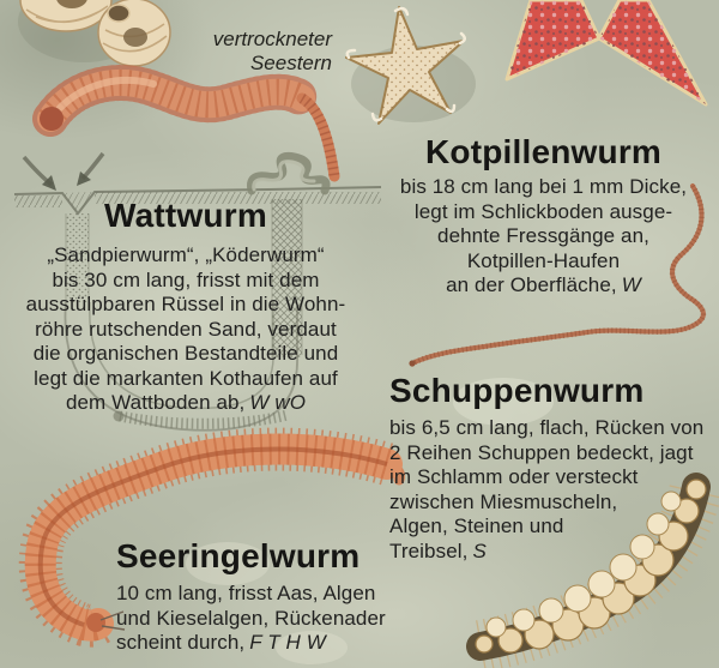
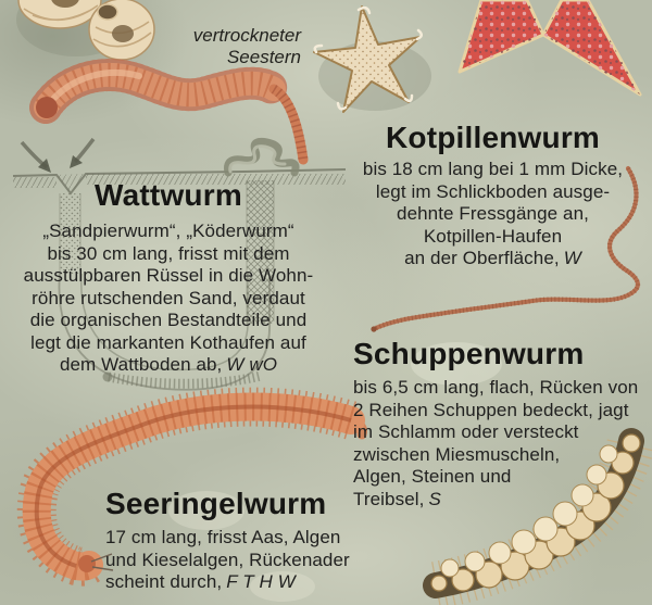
  vertrockneter
  Seestern
  Wattwurm
  „Sandpierwurm“, „Köderwurm“
  bis 30 cm lang, frisst mit dem
  ausstülpbaren Rüssel in die Wohn-
  röhre rutschenden Sand, verdaut
  die organischen Bestandteile und
  legt die markanten Kothaufen auf
  dem Wattboden ab, W wO
  Kotpillenwurm
  bis 18 cm lang bei 1 mm Dicke,
  legt im Schlickboden ausge-
  dehnte Fressgänge an,
  Kotpillen-Haufen
  an der Oberfläche, W
  Schuppenwurm
  bis 6,5 cm lang, flach, Rücken von
  2 Reihen Schuppen bedeckt, jagt
  im Schlamm oder versteckt
  zwischen Miesmuscheln,
  Algen, Steinen und
  Treibsel, S
  Seeringelwurm
- 10 cm lang, frisst Aas, Algen
+ 17 cm lang, frisst Aas, Algen
  und Kieselalgen, Rückenader
  scheint durch, F T H W
